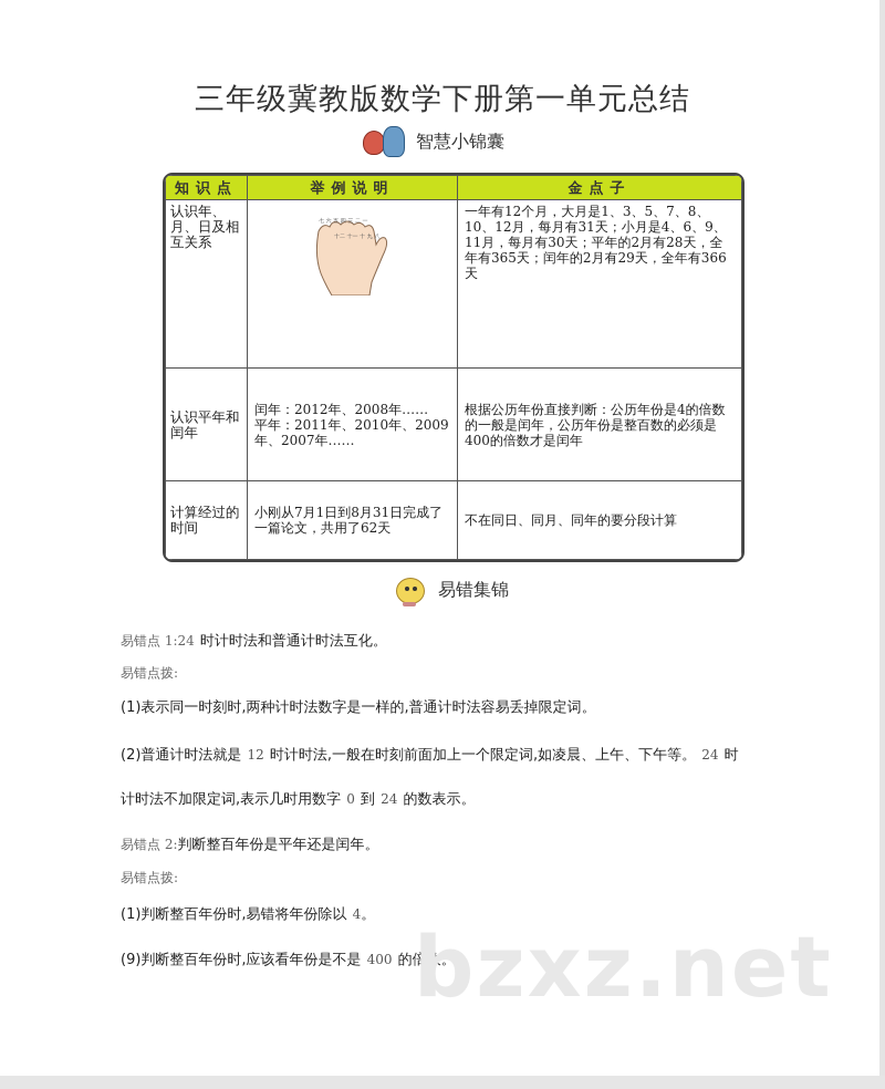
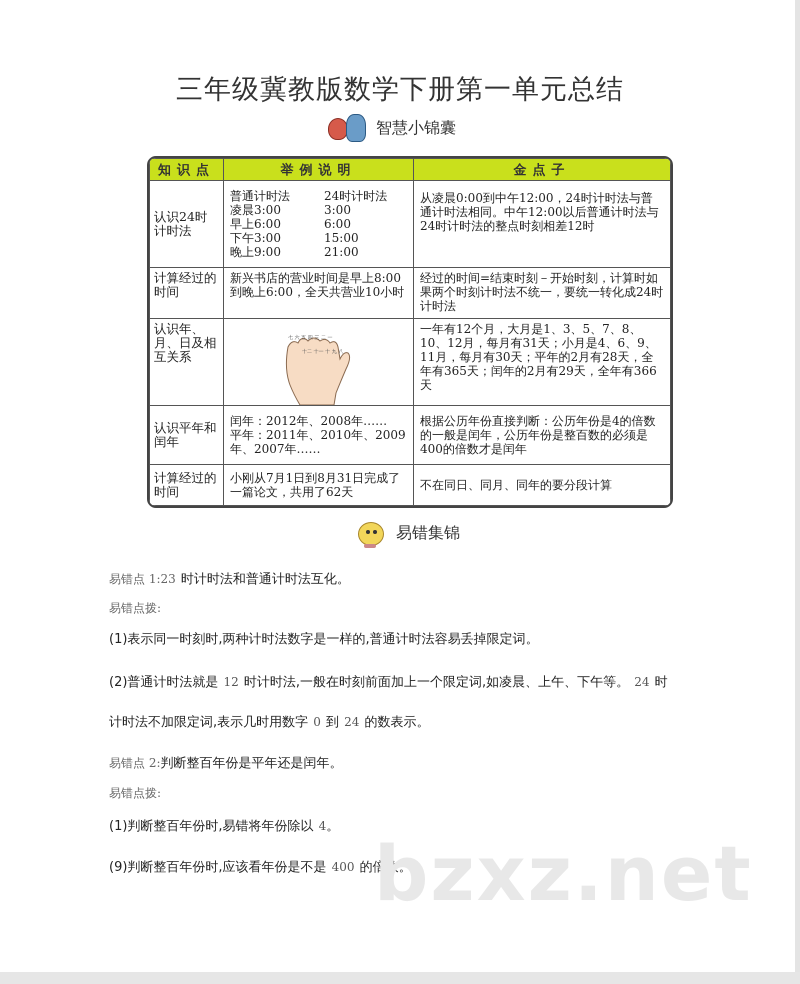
  三年级冀教版数学下册第一单元总结
  智慧小锦囊
  知识点	举例说明	金点子
+ 认识24时计时法	普通计时法 24时计时法 凌晨3:00 3:00 早上6:00 6:00 下午3:00 15:00 晚上9:00 21:00	从凌晨0:00到中午12:00，24时计时法与普通计时法相同。中午12:00以后普通计时法与24时计时法的整点时刻相差12时
+ 计算经过的时间	新兴书店的营业时间是早上8:00到晚上6:00，全天共营业10小时	经过的时间=结束时刻－开始时刻，计算时如果两个时刻计时法不统一，要统一转化成24时计时法
  认识年、月、日及相互关系		一年有12个月，大月是1、3、5、7、8、10、12月，每月有31天；小月是4、6、9、11月，每月有30天；平年的2月有28天，全年有365天；闰年的2月有29天，全年有366天
  认识平年和闰年	闰年：2012年、2008年…… 平年：2011年、2010年、2009年、2007年……	根据公历年份直接判断：公历年份是4的倍数的一般是闰年，公历年份是整百数的必须是400的倍数才是闰年
  计算经过的时间	小刚从7月1日到8月31日完成了一篇论文，共用了62天	不在同日、同月、同年的要分段计算
  易错集锦
- 易错点 1:24 时计时法和普通计时法互化。
+ 易错点 1:23 时计时法和普通计时法互化。
  易错点拨:
  (1)表示同一时刻时,两种计时法数字是一样的,普通计时法容易丢掉限定词。
  (2)普通计时法就是 12 时计时法,一般在时刻前面加上一个限定词,如凌晨、上午、下午等。 24 时
  计时法不加限定词,表示几时用数字 0 到 24 的数表示。
  易错点 2:判断整百年份是平年还是闰年。
  易错点拨:
  (1)判断整百年份时,易错将年份除以 4。
  (9)判断整百年份时,应该看年份是不是 400 的倍数。
  bzxz.net
